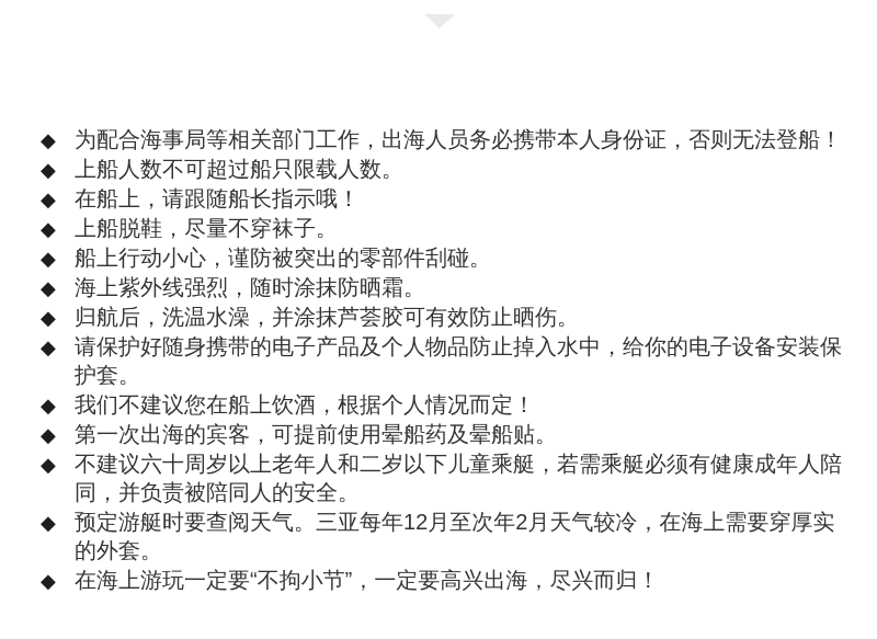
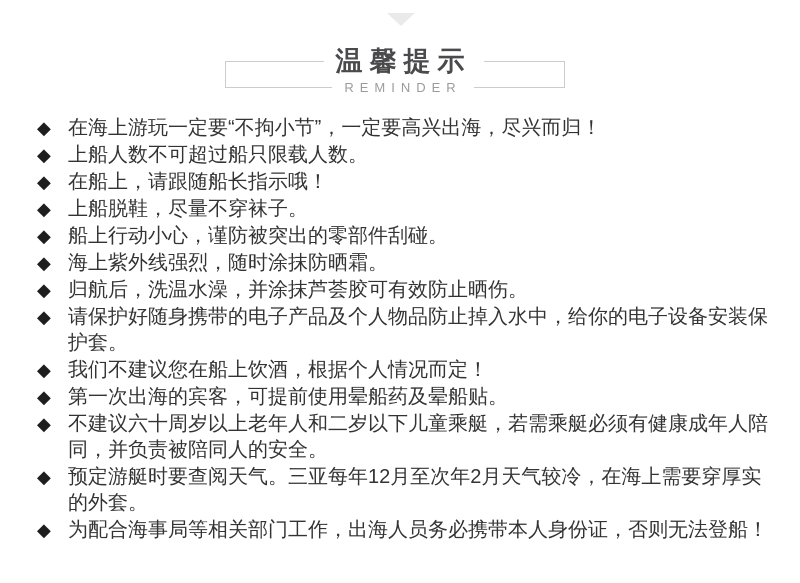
+ 温馨提示
+ REMINDER
  ◆
- 为配合海事局等相关部门工作，出海人员务必携带本人身份证，否则无法登船！
+ 在海上游玩一定要“不拘小节”，一定要高兴出海，尽兴而归！
  ◆
  上船人数不可超过船只限载人数。
  ◆
  在船上，请跟随船长指示哦！
  ◆
  上船脱鞋，尽量不穿袜子。
  ◆
  船上行动小心，谨防被突出的零部件刮碰。
  ◆
  海上紫外线强烈，随时涂抹防晒霜。
  ◆
  归航后，洗温水澡，并涂抹芦荟胶可有效防止晒伤。
  ◆
  请保护好随身携带的电子产品及个人物品防止掉入水中，给你的电子设备安装保
  护套。
  ◆
  我们不建议您在船上饮酒，根据个人情况而定！
  ◆
  第一次出海的宾客，可提前使用晕船药及晕船贴。
  ◆
  不建议六十周岁以上老年人和二岁以下儿童乘艇，若需乘艇必须有健康成年人陪
  同，并负责被陪同人的安全。
  ◆
  预定游艇时要查阅天气。三亚每年12月至次年2月天气较冷，在海上需要穿厚实
  的外套。
  ◆
- 在海上游玩一定要“不拘小节”，一定要高兴出海，尽兴而归！
+ 为配合海事局等相关部门工作，出海人员务必携带本人身份证，否则无法登船！
